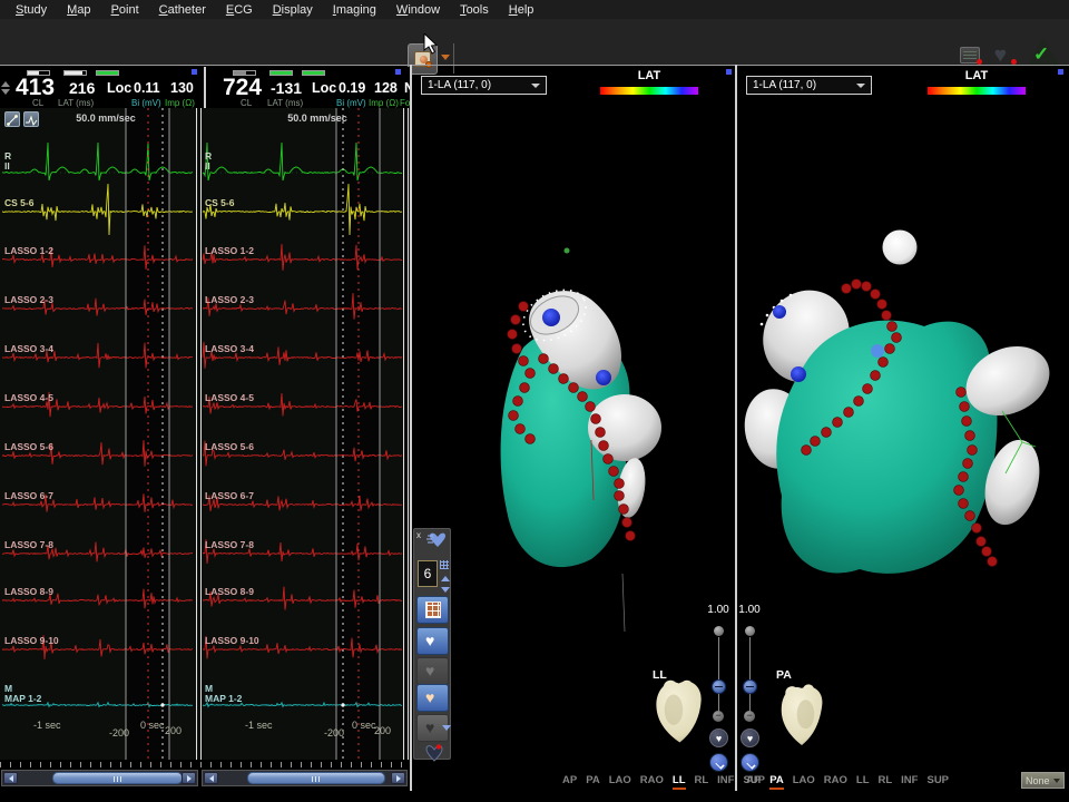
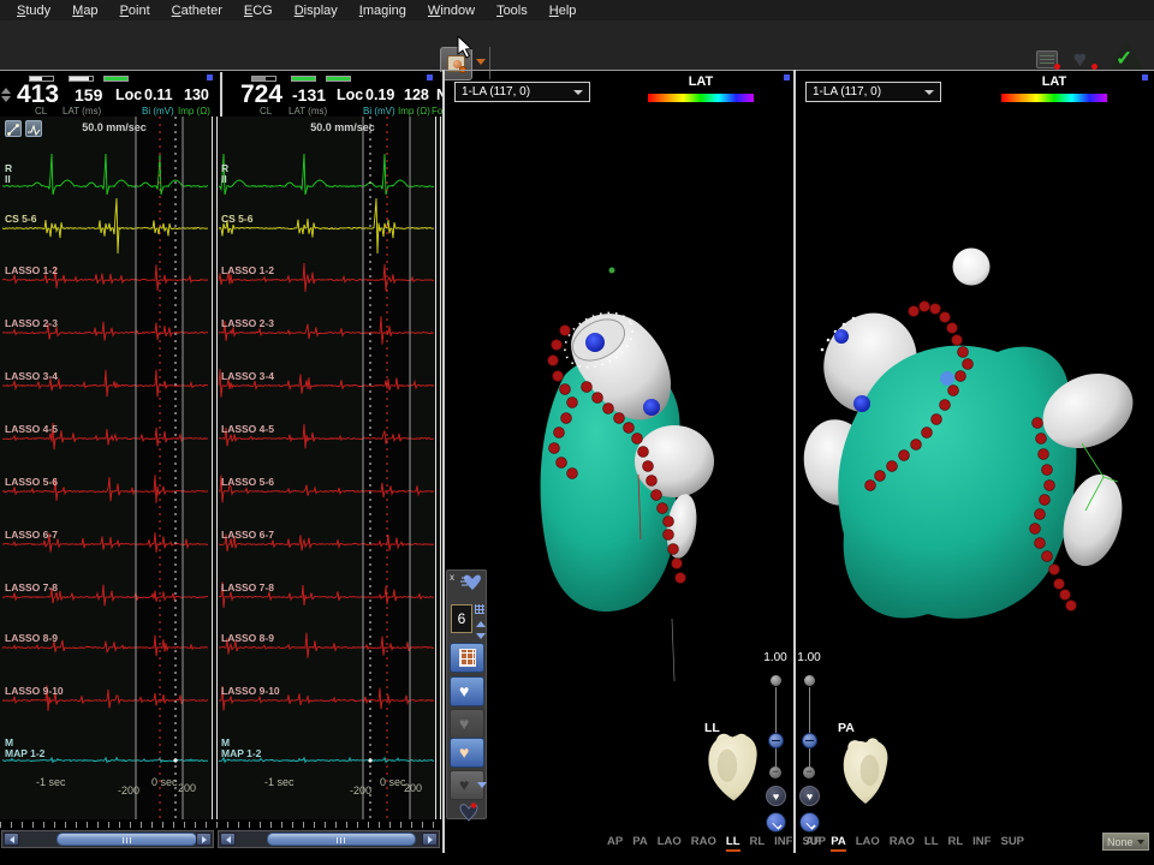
  Study
  Map
  Point
  Catheter
  ECG
  Display
  Imaging
  Window
  Tools
  Help
  ♥
  ✓
  413
  CL
- 216
+ 159
  LAT (ms)
  Loc
  0.11
  Bi (mV)
  130
  Imp (Ω)
  724
  CL
  -131
  LAT (ms)
  Loc
  0.19
  Bi (mV)
  128
  Imp (Ω)
  50.0 mm/sec
  50.0 mm/sec
  R
  II
  R
  II
  CS 5-6
  CS 5-6
  LASSO 1-2
  LASSO 1-2
  LASSO 2-3
  LASSO 2-3
  LASSO 3-4
  LASSO 3-4
  LASSO 4-5
  LASSO 4-5
  LASSO 5-6
  LASSO 5-6
  LASSO 6-7
  LASSO 6-7
  LASSO 7-8
  LASSO 7-8
  LASSO 8-9
  LASSO 8-9
  LASSO 9-10
  LASSO 9-10
  M
  MAP 1-2
  M
  MAP 1-2
  -1 sec
  -200
  0 sec
  200
  -1 sec
  -200
  0 sec
  200
  1-LA (117, 0)
  LAT
  x
  6
  ♥
  ♥
  ♥
  ♥
  1.00
  −
  ♥
  LL
  AP
  PA
  LAO
  RAO
  LL
  RL
  INF
  SUP
  1-LA (117, 0)
  LAT
  1.00
  −
  ♥
  PA
  AP
  PA
  LAO
  RAO
  LL
  RL
  INF
  SUP
  None
